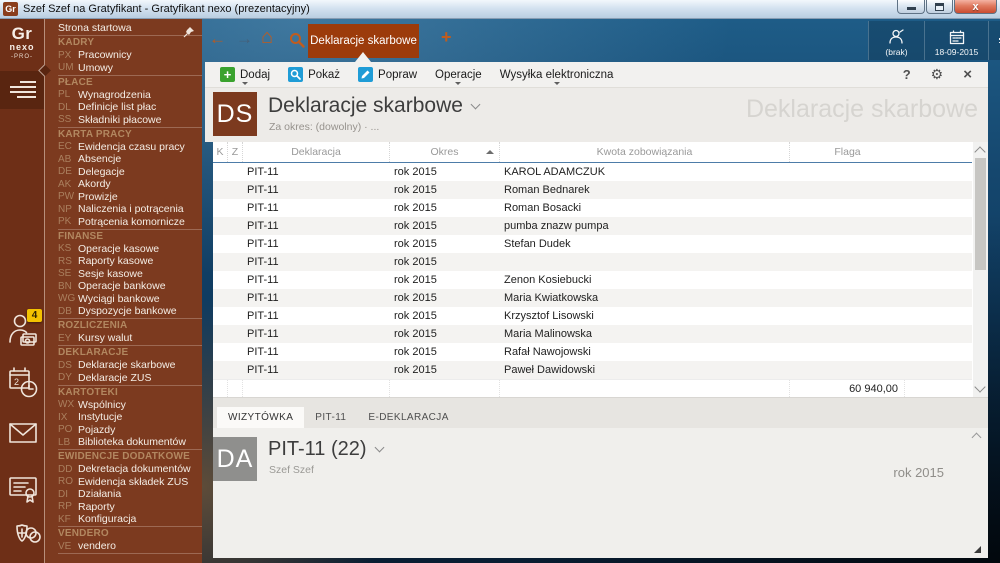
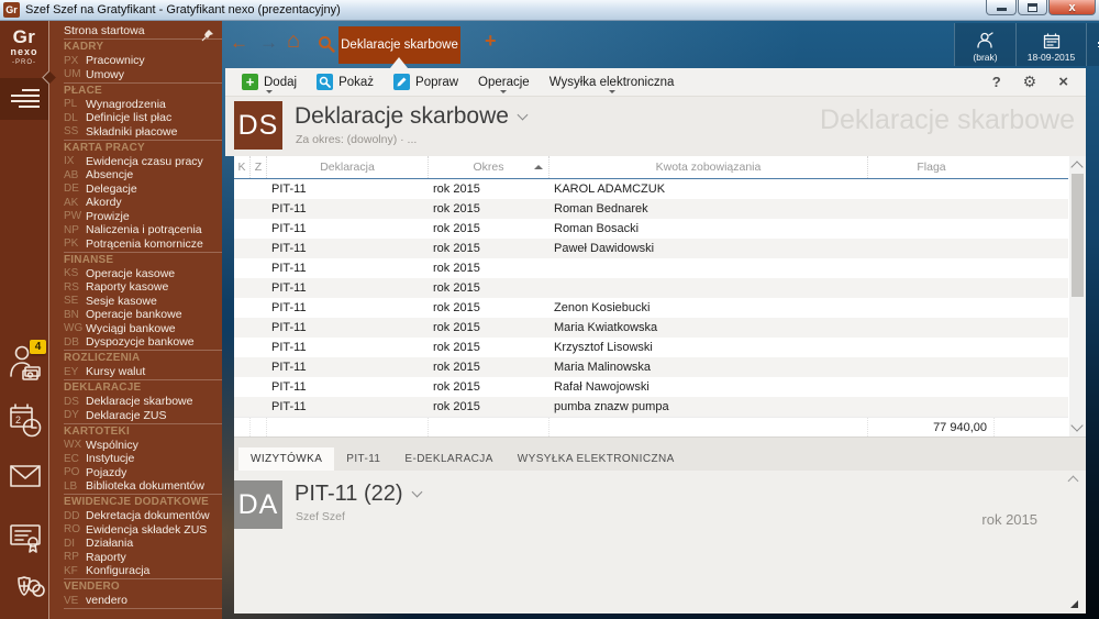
  Gr
  Szef Szef na Gratyfikant - Gratyfikant nexo (prezentacyjny)
  x
  Gr
  nexo
  2
  4
  Strona startowa
  KADRY
  PX
  Pracownicy
  UM
  Umowy
  PŁACE
  PL
  Wynagrodzenia
  DL
  Definicje list płac
  SS
  Składniki płacowe
  KARTA PRACY
- EC
+ IX
  Ewidencja czasu pracy
  AB
  Absencje
  DE
  Delegacje
  AK
  Akordy
  PW
  Prowizje
  NP
  Naliczenia i potrącenia
  PK
  Potrącenia komornicze
  FINANSE
  KS
  Operacje kasowe
  RS
  Raporty kasowe
  SE
  Sesje kasowe
  BN
  Operacje bankowe
  WG
  Wyciągi bankowe
  DB
  Dyspozycje bankowe
  ROZLICZENIA
  EY
  Kursy walut
  DEKLARACJE
  DS
  Deklaracje skarbowe
  DY
  Deklaracje ZUS
  KARTOTEKI
  WX
  Wspólnicy
- IX
+ EC
  Instytucje
  PO
  Pojazdy
  LB
  Biblioteka dokumentów
  EWIDENCJE DODATKOWE
  DD
  Dekretacja dokumentów
  RO
  Ewidencja składek ZUS
  DI
  Działania
  RP
  Raporty
  KF
  Konfiguracja
  VENDERO
  VE
  vendero
  ←
  →
  ⌂
  Deklaracje skarbowe
  +
  (brak)
  18-09-2015
  +
  Dodaj
  Pokaż
  Popraw
  Operacje
  Wysyłka elektroniczna
  ?
  ⚙
  ×
  DS
  Deklaracje skarbowe
  Za okres: (dowolny) · ...
  Deklaracje skarbowe
  K
  Z
  Deklaracja
  Okres
  Kwota zobowiązania
  Flaga
  PIT-11
  rok 2015
  KAROL ADAMCZUK
  PIT-11
  rok 2015
  Roman Bednarek
  PIT-11
  rok 2015
  Roman Bosacki
  PIT-11
  rok 2015
- pumba znazw pumpa
+ Paweł Dawidowski
  PIT-11
  rok 2015
- Stefan Dudek
  PIT-11
  rok 2015
  PIT-11
  rok 2015
  Zenon Kosiebucki
  PIT-11
  rok 2015
  Maria Kwiatkowska
  PIT-11
  rok 2015
  Krzysztof Lisowski
  PIT-11
  rok 2015
  Maria Malinowska
  PIT-11
  rok 2015
  Rafał Nawojowski
  PIT-11
  rok 2015
- Paweł Dawidowski
+ pumba znazw pumpa
- 60 940,00
+ 77 940,00
  WIZYTÓWKA
  PIT-11
  E-DEKLARACJA
+ WYSYŁKA ELEKTRONICZNA
  DA
  PIT-11 (22)
  Szef Szef
  rok 2015
